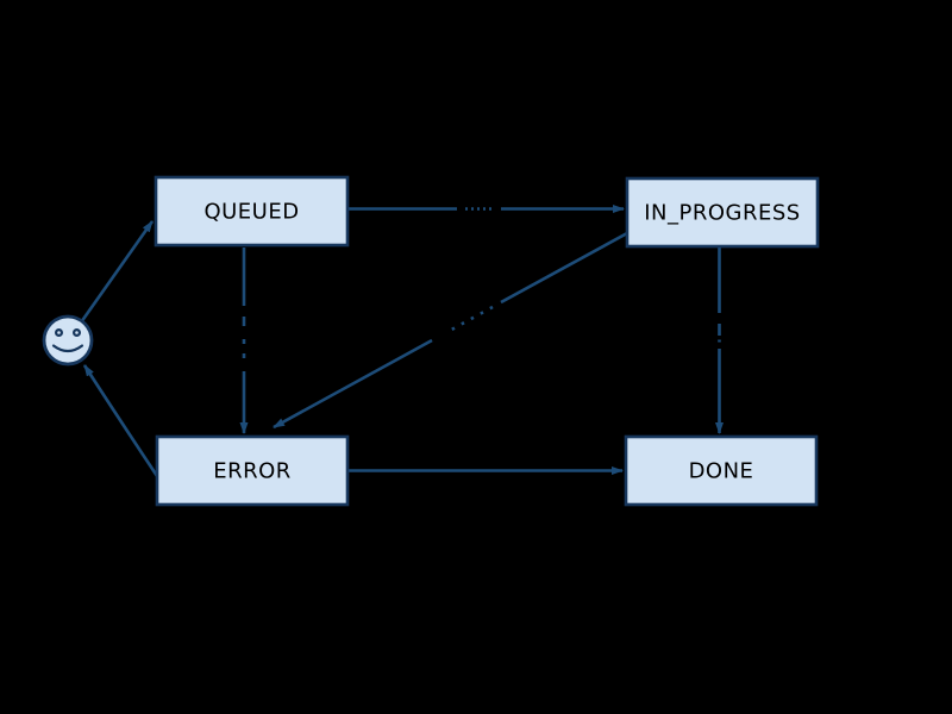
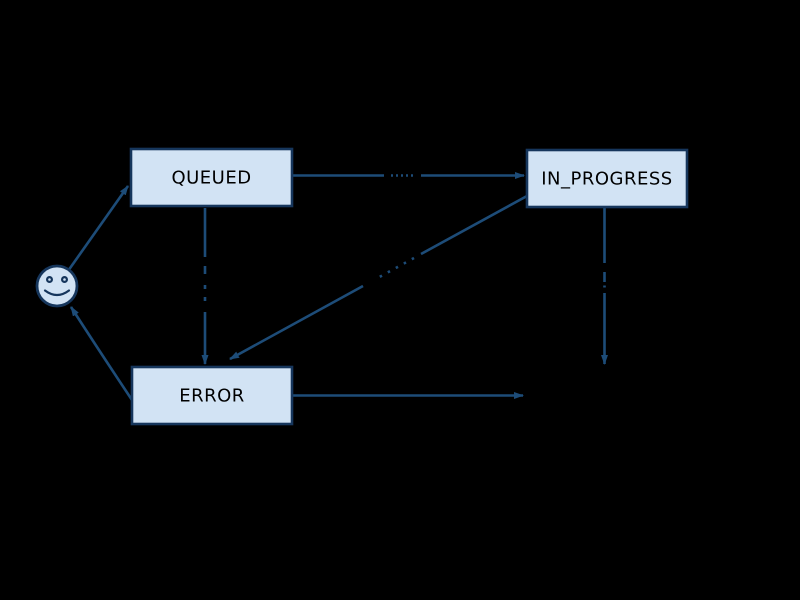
  QUEUED
  IN_PROGRESS
  ERROR
- DONE
